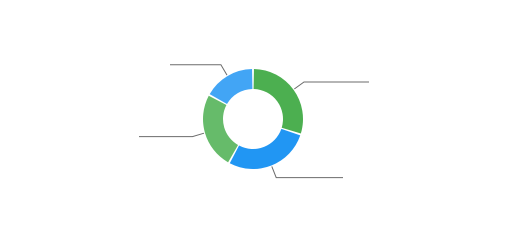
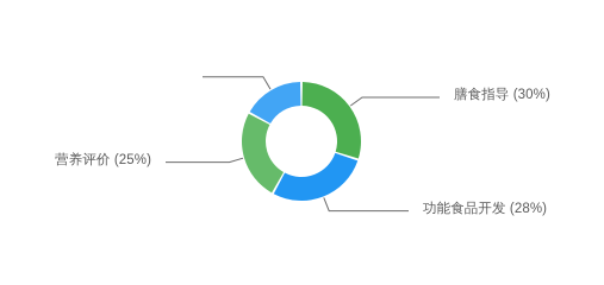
+ 膳食指导 (30%)
+ 营养评价 (25%)
+ 功能食品开发 (28%)
